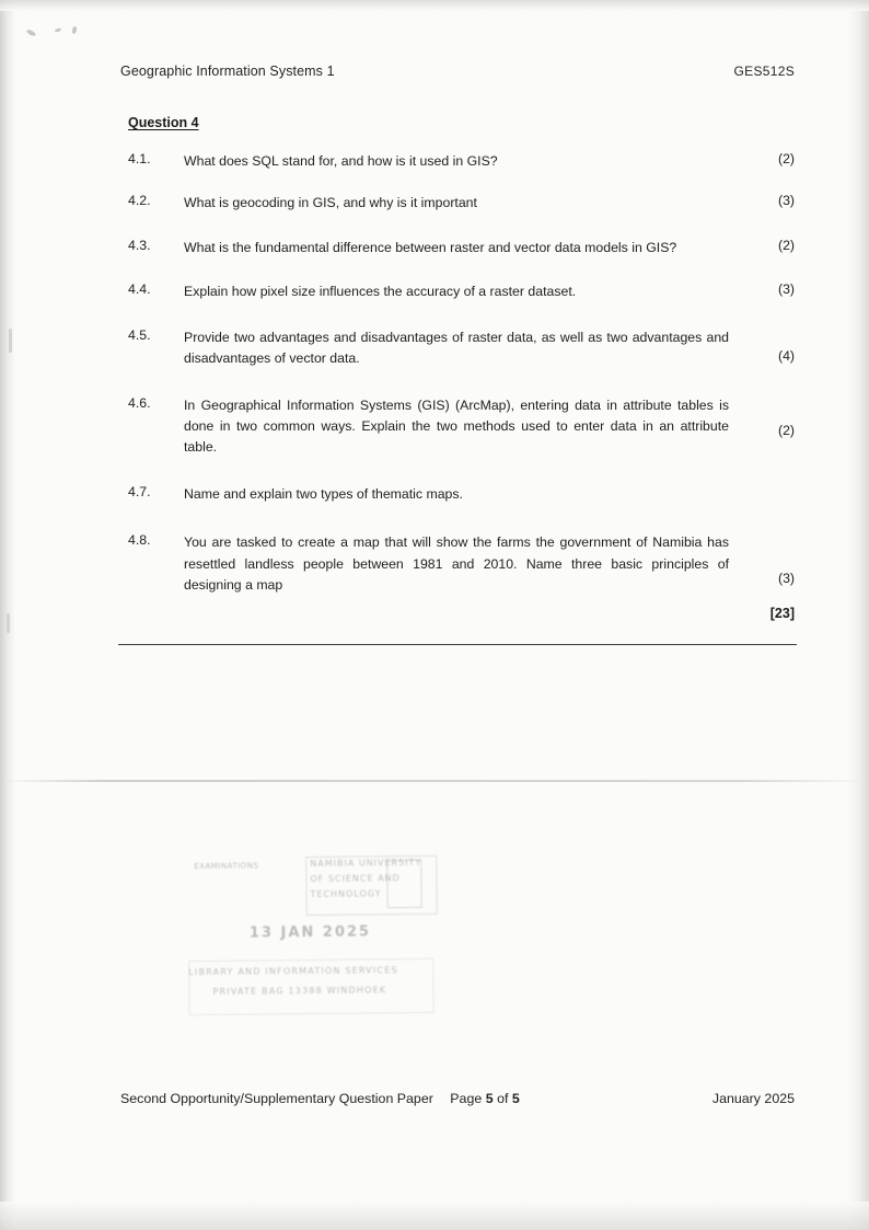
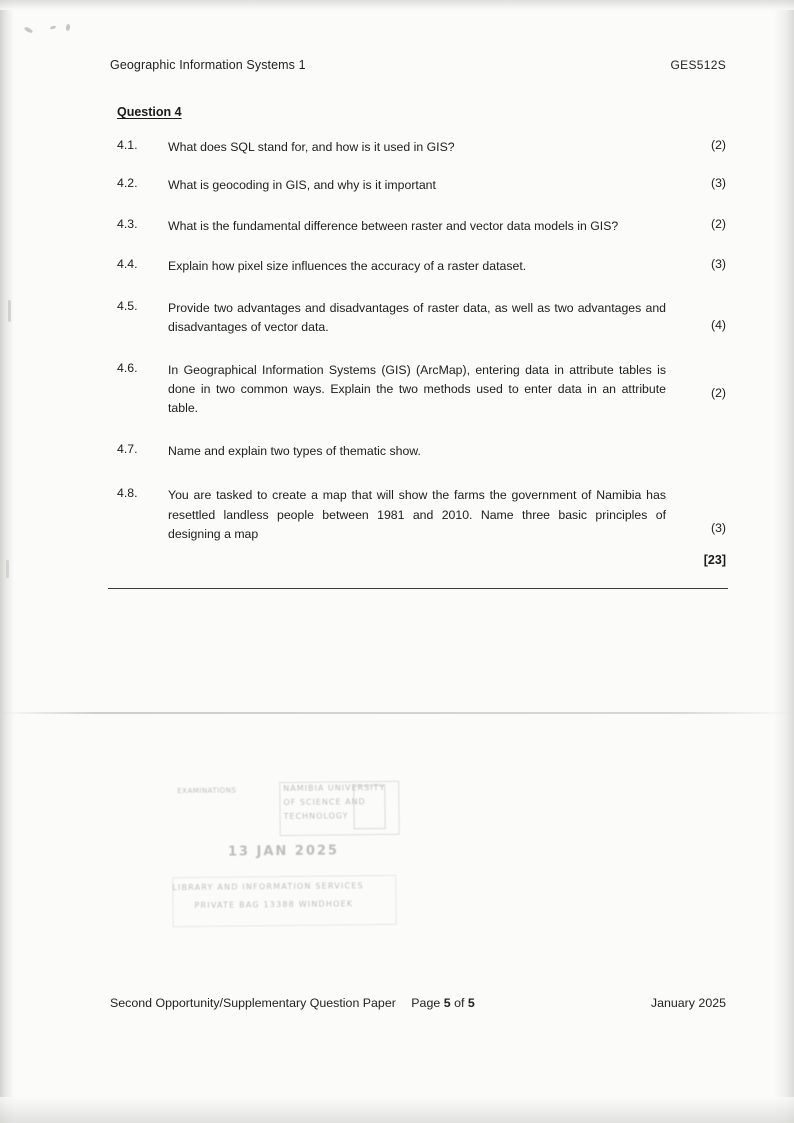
  Geographic Information Systems 1
  GES512S
  Question 4
  4.1.
  What does SQL stand for, and how is it used in GIS?
  (2)
  4.2.
  What is geocoding in GIS, and why is it important
  (3)
  4.3.
  What is the fundamental difference between raster and vector data models in GIS?
  (2)
  4.4.
  Explain how pixel size influences the accuracy of a raster dataset.
  (3)
  4.5.
  Provide two advantages and disadvantages of raster data, as well as two advantages and disadvantages of vector data.
  (4)
  4.6.
  In Geographical Information Systems (GIS) (ArcMap), entering data in attribute tables is done in two common ways. Explain the two methods used to enter data in an attribute table.
  (2)
  4.7.
- Name and explain two types of thematic maps.
+ Name and explain two types of thematic show.
  4.8.
  You are tasked to create a map that will show the farms the government of Namibia has resettled landless people between 1981 and 2010. Name three basic principles of designing a map
  (3)
  [23]
  Second Opportunity/Supplementary Question Paper Page 5 of 5
  January 2025
  NAMIBIA UNIVERSITY
  OF SCIENCE AND
  TECHNOLOGY
  EXAMINATIONS
  13 JAN 2025
  LIBRARY AND INFORMATION SERVICES
  PRIVATE BAG 13388 WINDHOEK
